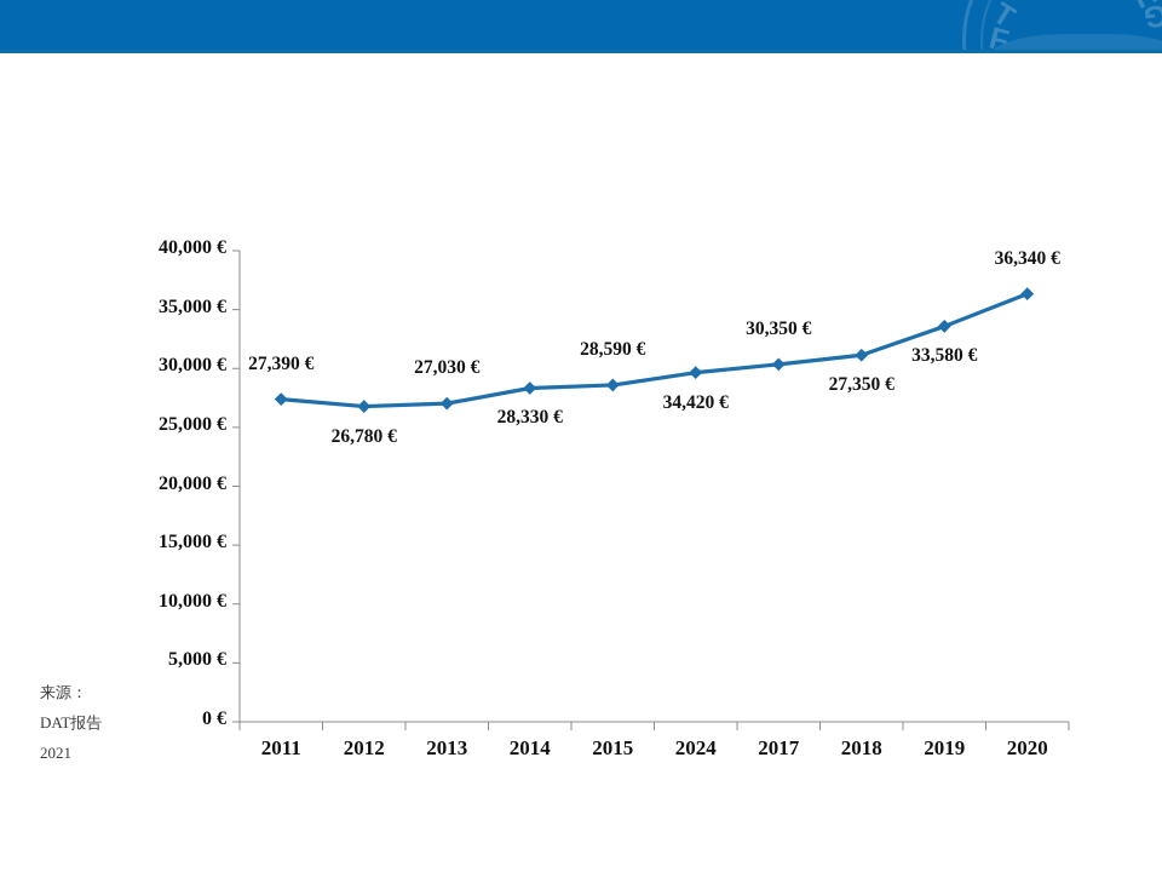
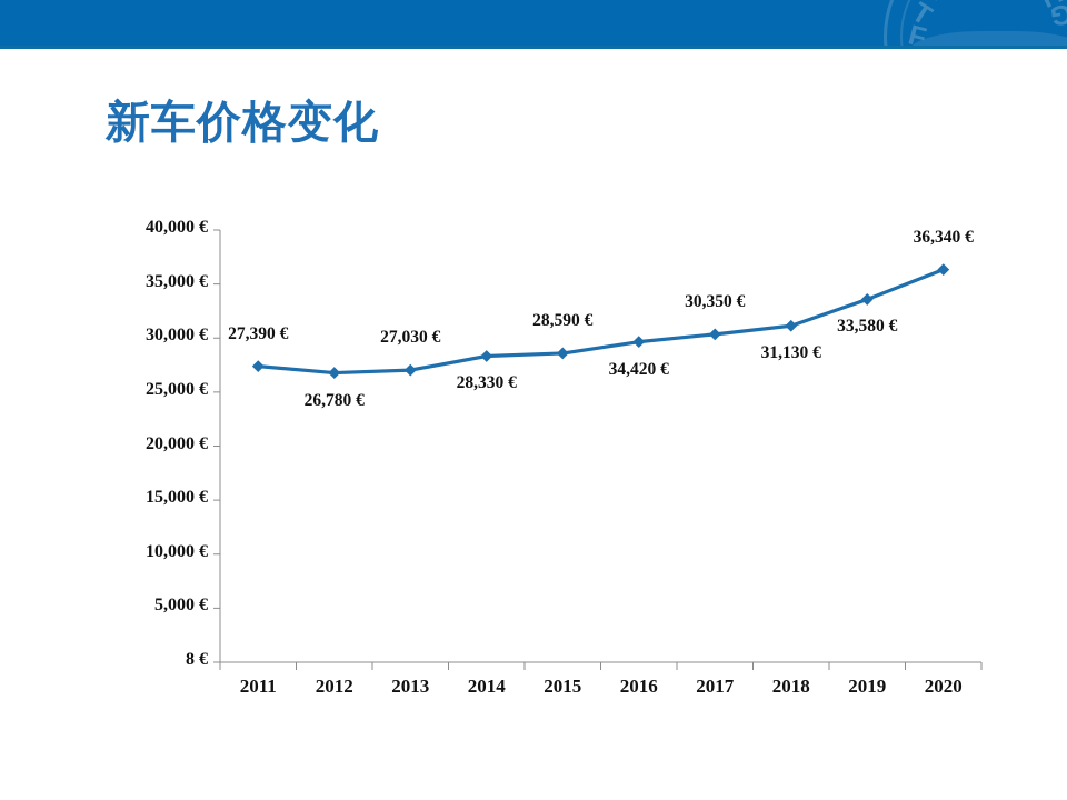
+ 新车价格变化
- 0 €
+ 8 €
  5,000 €
  10,000 €
  15,000 €
  20,000 €
  25,000 €
  30,000 €
  35,000 €
  40,000 €
  2011
  2012
  2013
  2014
  2015
- 2024
+ 2016
  2017
  2018
  2019
  2020
  27,390 €
  26,780 €
  27,030 €
  28,330 €
  28,590 €
  34,420 €
  30,350 €
- 27,350 €
+ 31,130 €
  33,580 €
  36,340 €
- 来源：
- DAT报告
- 2021
